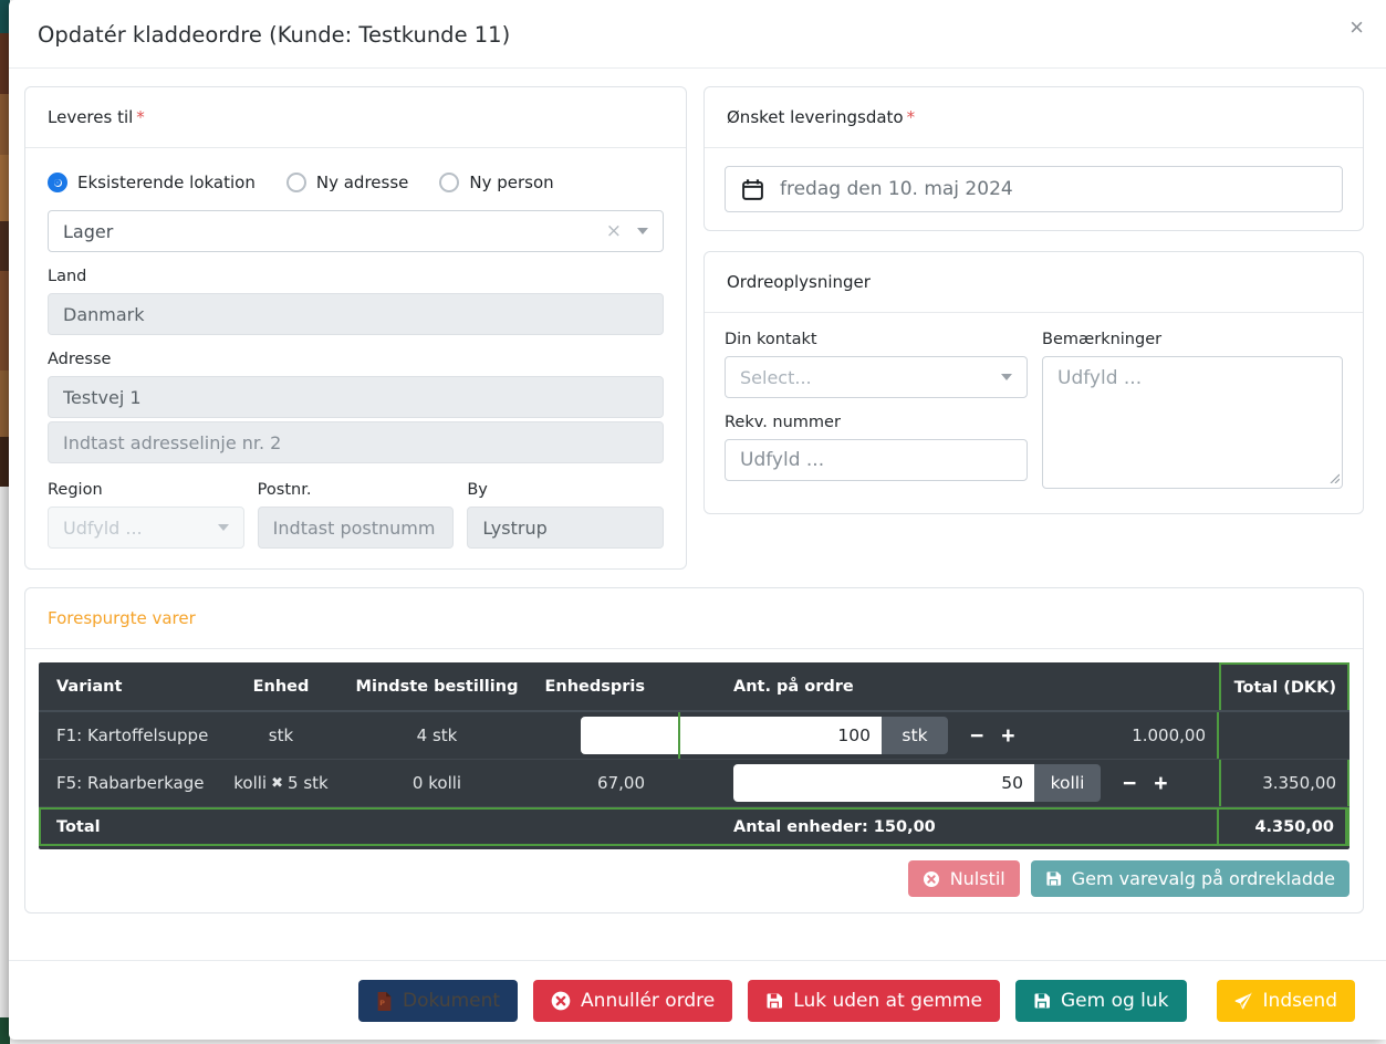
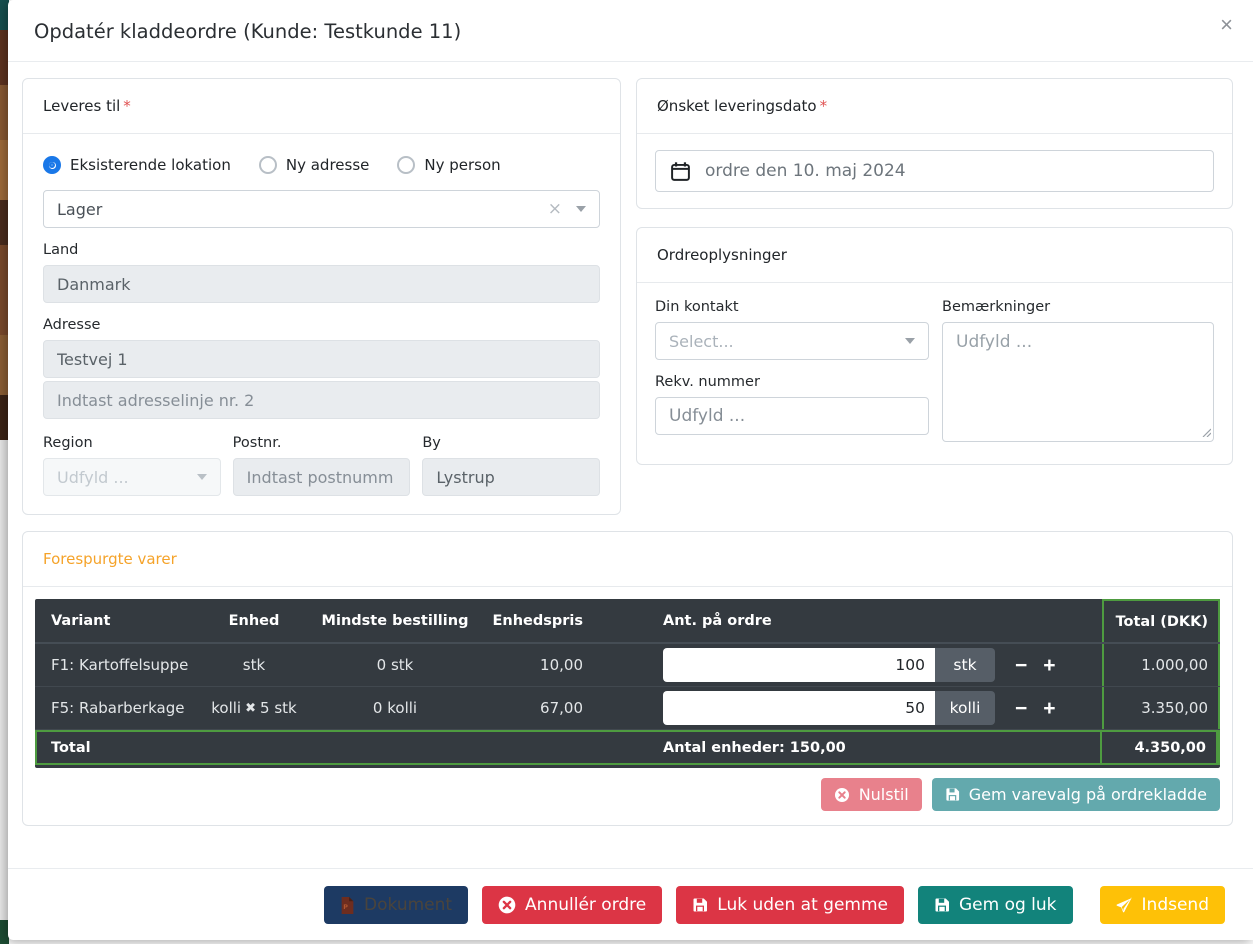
  Opdatér kladdeordre (Kunde: Testkunde 11)
  ×
  Leveres til *
  Eksisterende lokation
  Ny adresse
  Ny person
  Lager
  ×
  Land
  Danmark
  Adresse
  Testvej 1 Indtast adresselinje nr. 2
  Region
  Udfyld ...
  Postnr.
  Indtast postnumm
  By
  Lystrup
  Ønsket leveringsdato *
- fredag den 10. maj 2024
+ ordre den 10. maj 2024
  Ordreoplysninger
  Din kontakt
  Select...
  Rekv. nummer
  Udfyld ...
  Bemærkninger
  Udfyld ...
  Forespurgte varer
  Variant
  Enhed
  Mindste bestilling
  Enhedspris
  Ant. på ordre
  Total (DKK)
  F1: Kartoffelsuppe
  stk
- 4 stk
+ 0 stk
+ 10,00
  100
  stk
  −
  +
  1.000,00
  F5: Rabarberkage
  kolli
  ✖
  5 stk
  0 kolli
  67,00
  50
  kolli
  −
  +
  3.350,00
  Total
  Antal enheder: 150,00
  4.350,00
  Nulstil
  Gem varevalg på ordrekladde
  P
  Dokument
  Annullér ordre
  Luk uden at gemme
  Gem og luk
  Indsend
